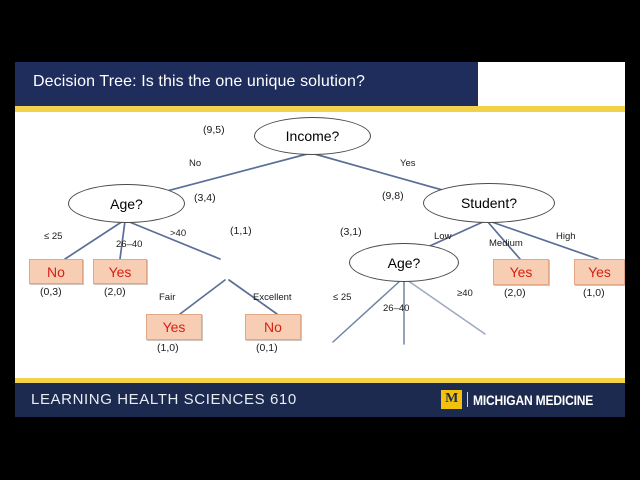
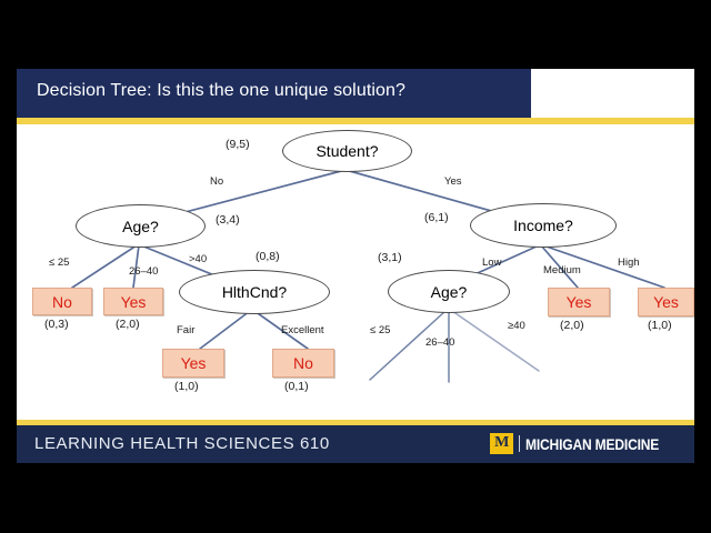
  Decision Tree: Is this the one unique solution?
- Income?
+ Student?
  (9,5)
  No
  Yes
  Age?
  (3,4)
  ≤ 25
  26–40
  >40
  No
  (0,3)
  Yes
  (2,0)
+ HlthCnd?
- (1,1)
+ (0,8)
  Fair
  Excellent
  Yes
  (1,0)
  No
  (0,1)
- Student?
+ Income?
- (9,8)
+ (6,1)
  Low
  Medium
  High
  Yes
  (2,0)
  Yes
  (1,0)
  Age?
  (3,1)
  ≤ 25
  26–40
  ≥40
  LEARNING HEALTH SCIENCES 610
  M
  MICHIGAN MEDICINE
